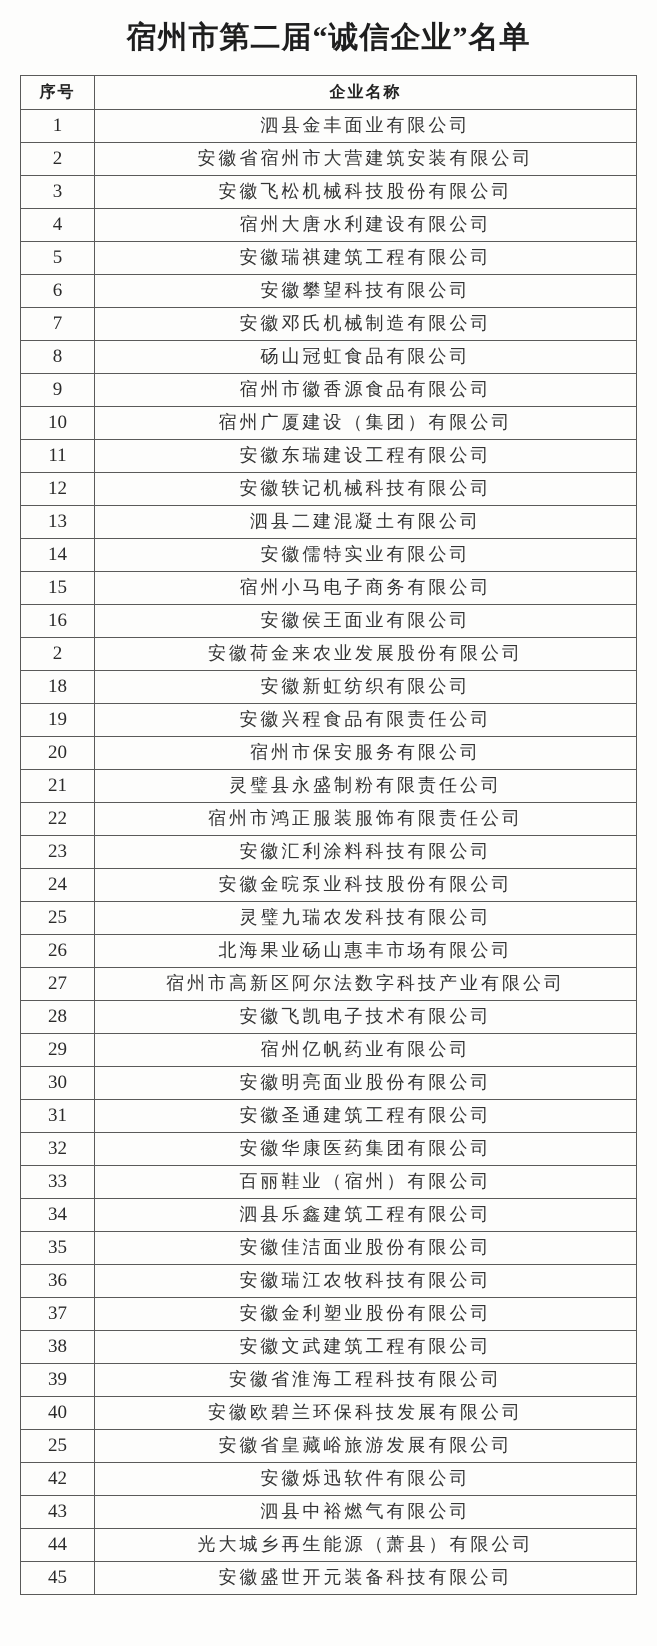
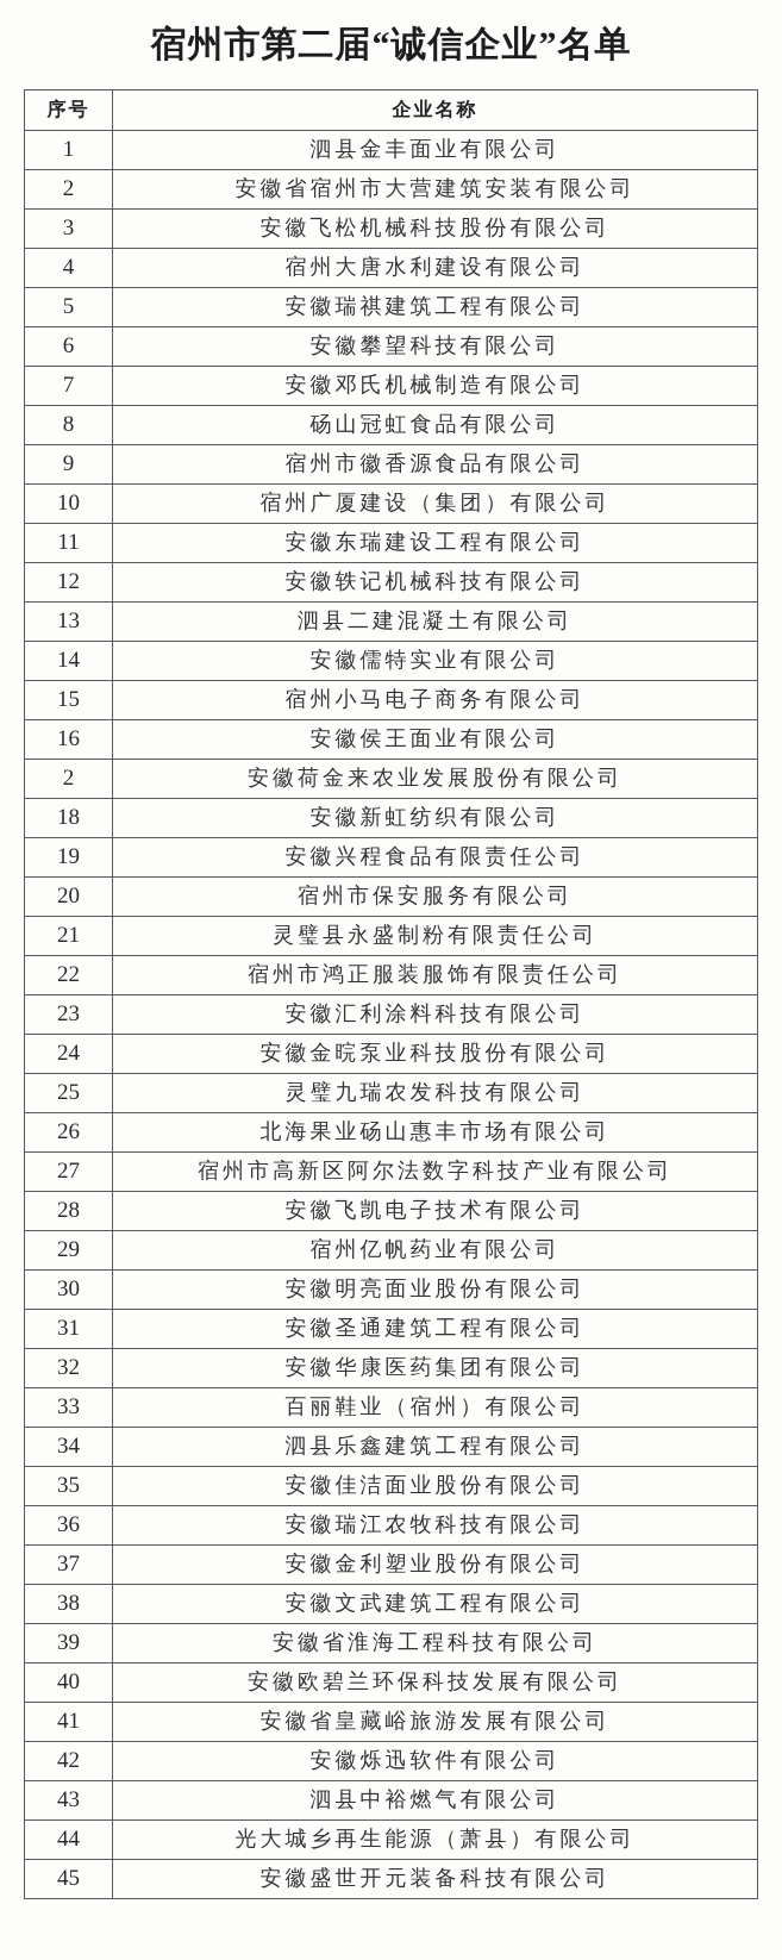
  宿州市第二届“诚信企业”名单
  序号	企业名称
  1	泗县金丰面业有限公司
  2	安徽省宿州市大营建筑安装有限公司
  3	安徽飞松机械科技股份有限公司
  4	宿州大唐水利建设有限公司
  5	安徽瑞祺建筑工程有限公司
  6	安徽攀望科技有限公司
  7	安徽邓氏机械制造有限公司
  8	砀山冠虹食品有限公司
  9	宿州市徽香源食品有限公司
  10	宿州广厦建设（集团）有限公司
  11	安徽东瑞建设工程有限公司
  12	安徽轶记机械科技有限公司
  13	泗县二建混凝土有限公司
  14	安徽儒特实业有限公司
  15	宿州小马电子商务有限公司
  16	安徽侯王面业有限公司
  2	安徽荷金来农业发展股份有限公司
  18	安徽新虹纺织有限公司
  19	安徽兴程食品有限责任公司
  20	宿州市保安服务有限公司
  21	灵璧县永盛制粉有限责任公司
  22	宿州市鸿正服装服饰有限责任公司
  23	安徽汇利涂料科技有限公司
  24	安徽金晥泵业科技股份有限公司
  25	灵璧九瑞农发科技有限公司
  26	北海果业砀山惠丰市场有限公司
  27	宿州市高新区阿尔法数字科技产业有限公司
  28	安徽飞凯电子技术有限公司
  29	宿州亿帆药业有限公司
  30	安徽明亮面业股份有限公司
  31	安徽圣通建筑工程有限公司
  32	安徽华康医药集团有限公司
  33	百丽鞋业（宿州）有限公司
  34	泗县乐鑫建筑工程有限公司
  35	安徽佳洁面业股份有限公司
  36	安徽瑞江农牧科技有限公司
  37	安徽金利塑业股份有限公司
  38	安徽文武建筑工程有限公司
  39	安徽省淮海工程科技有限公司
  40	安徽欧碧兰环保科技发展有限公司
- 25	安徽省皇藏峪旅游发展有限公司
+ 41	安徽省皇藏峪旅游发展有限公司
  42	安徽烁迅软件有限公司
  43	泗县中裕燃气有限公司
  44	光大城乡再生能源（萧县）有限公司
  45	安徽盛世开元装备科技有限公司
